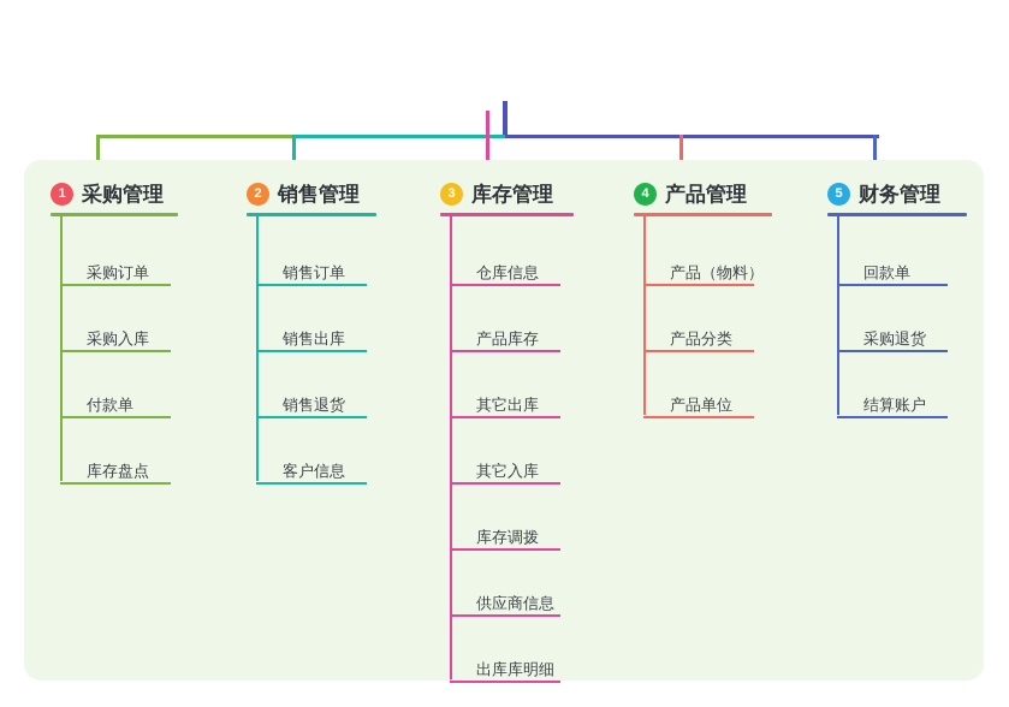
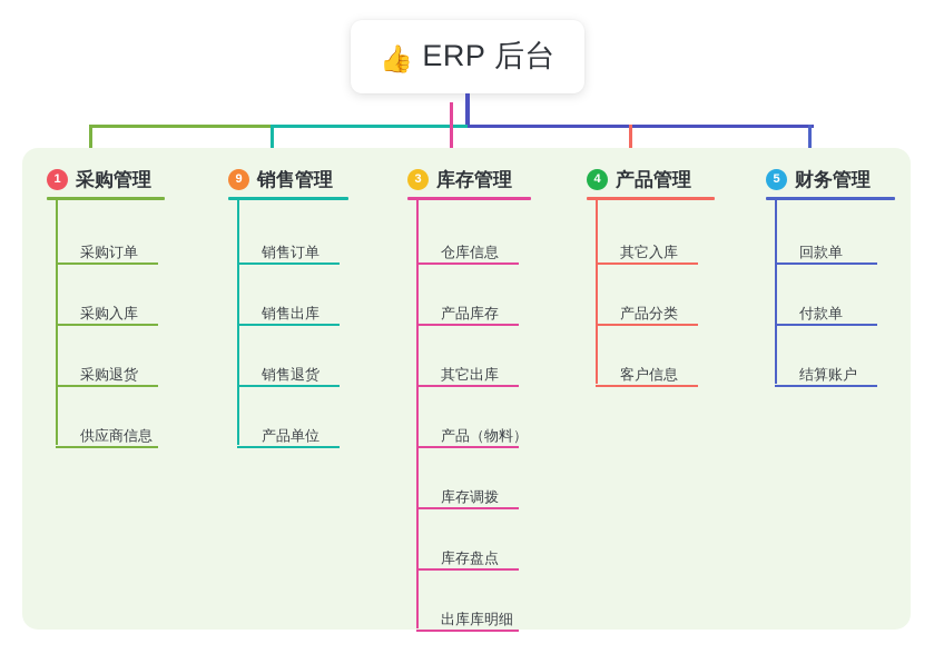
+ 👍 ERP 后台
  1
  采购管理
  采购订单
  采购入库
- 付款单
+ 采购退货
- 库存盘点
+ 供应商信息
- 2
+ 9
  销售管理
  销售订单
  销售出库
  销售退货
- 客户信息
+ 产品单位
  3
  库存管理
  仓库信息
  产品库存
  其它出库
- 其它入库
+ 产品（物料）
  库存调拨
- 供应商信息
+ 库存盘点
  出库库明细
  4
  产品管理
- 产品（物料）
+ 其它入库
  产品分类
- 产品单位
+ 客户信息
  5
  财务管理
  回款单
- 采购退货
+ 付款单
  结算账户
